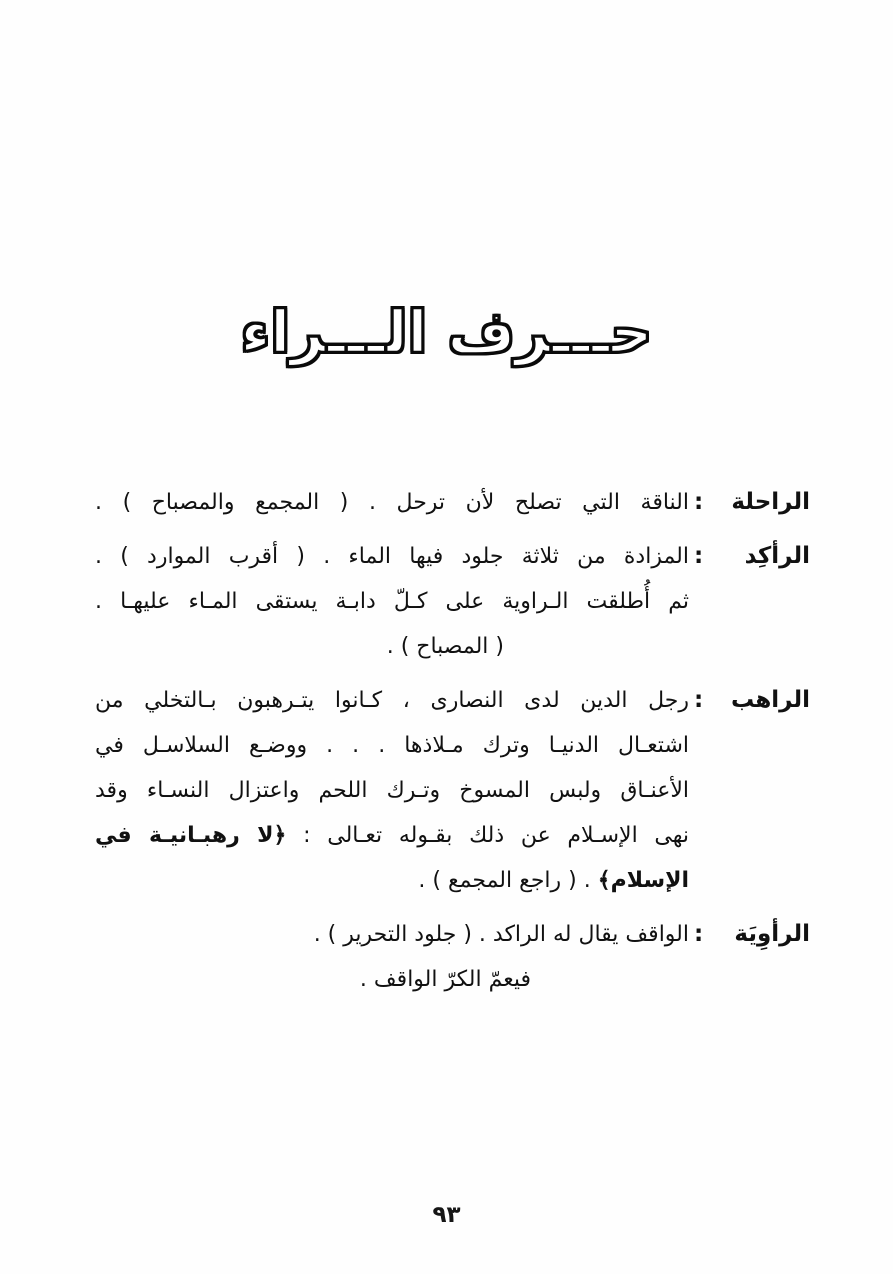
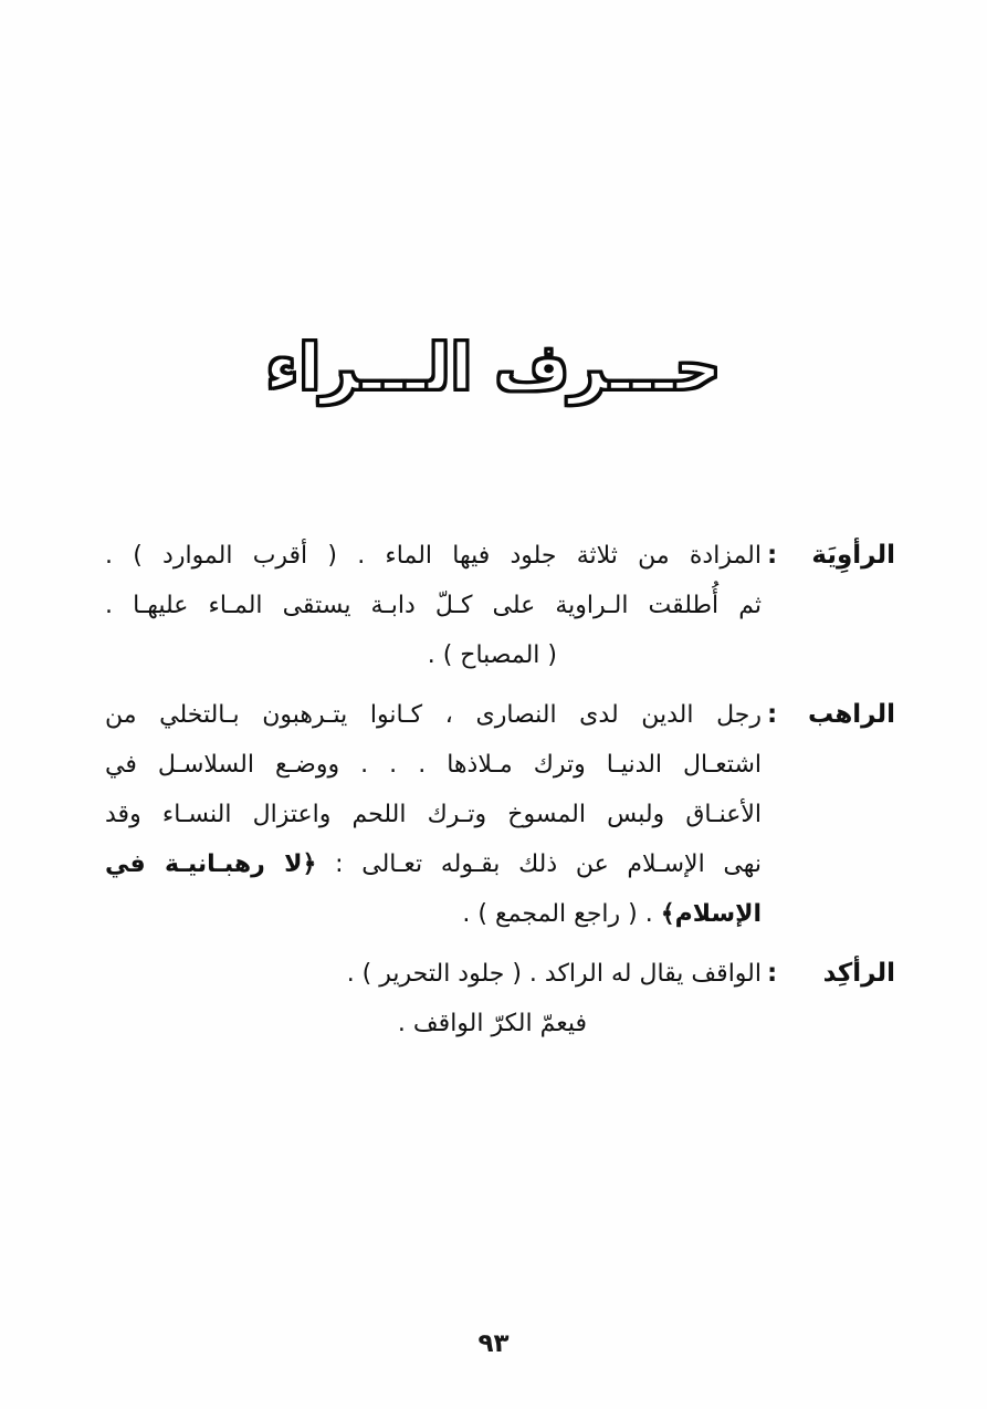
  حـــرف الـــراء
- الراحلة :
- الناقة التي تصلح لأن ترحل . ( المجمع والمصباح ) .
- الرأكِد :
+ الرأوِيَة :
  المزادة من ثلاثة جلود فيها الماء . ( أقرب الموارد ) .
  ثم أُطلقت الـراوية على كـلّ دابـة يستقى المـاء عليهـا .
  ( المصباح ) .
  الراهب :
  رجل الدين لدى النصارى ، كـانوا يتـرهبون بـالتخلي من
  اشتعـال الدنيـا وترك مـلاذها . . . ووضـع السلاسـل في
  الأعنـاق ولبس المسوخ وتـرك اللحم واعتزال النسـاء وقد
  نهى الإسـلام عن ذلك بقـوله تعـالى : ﴿لا رهبـانيـة في
  الإسلام﴾ . ( راجع المجمع ) .
- الرأوِيَة :
+ الرأكِد :
  الواقف يقال له الراكد . ( جلود التحرير ) .
  فيعمّ الكرّ الواقف .
  ٩٣
